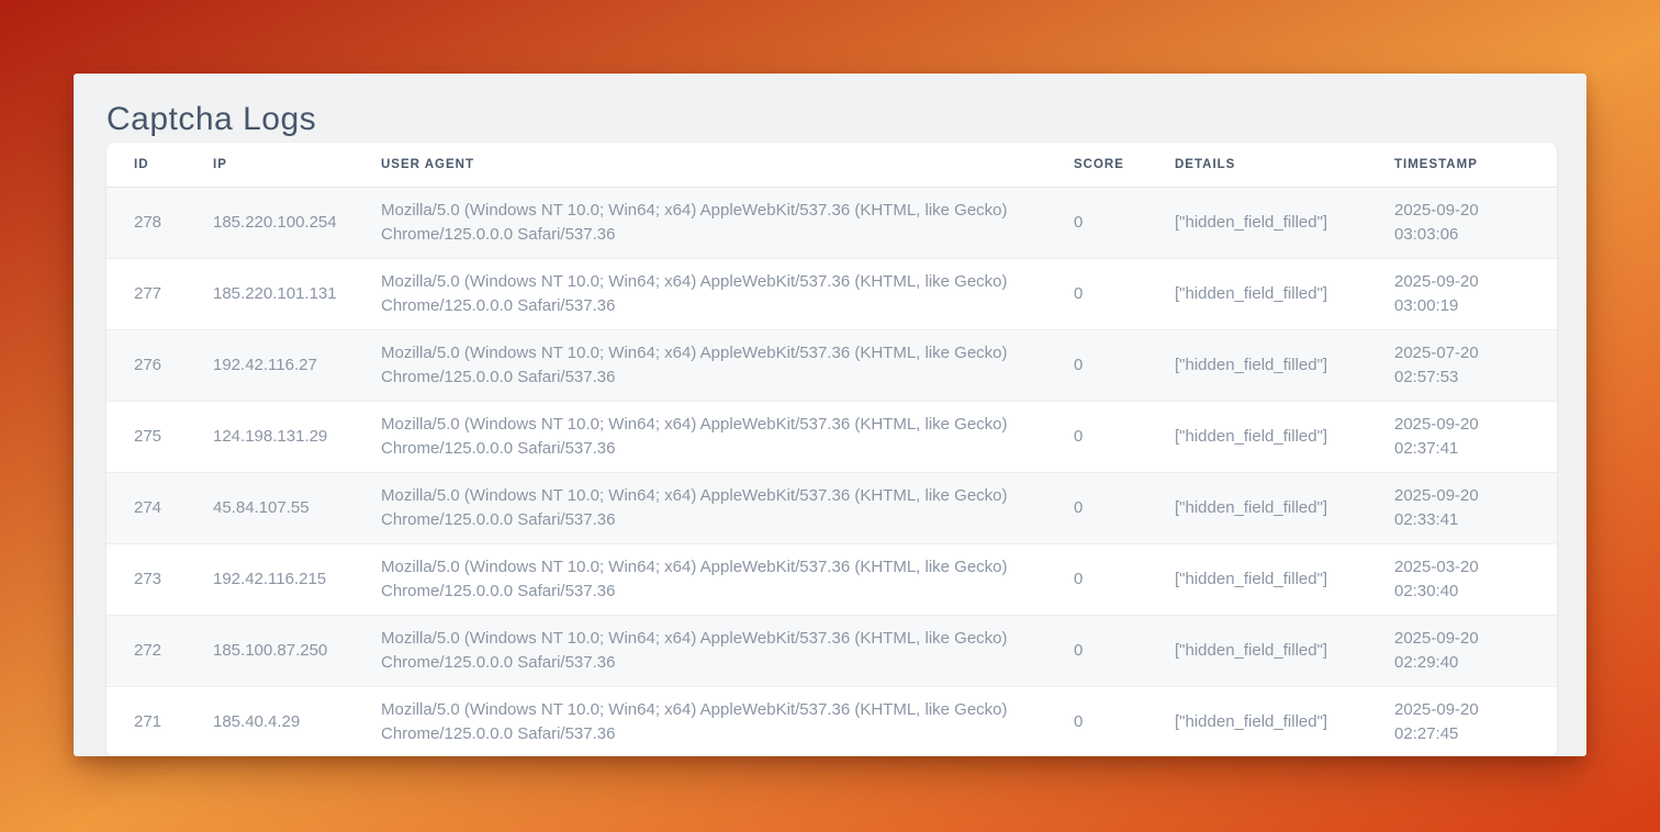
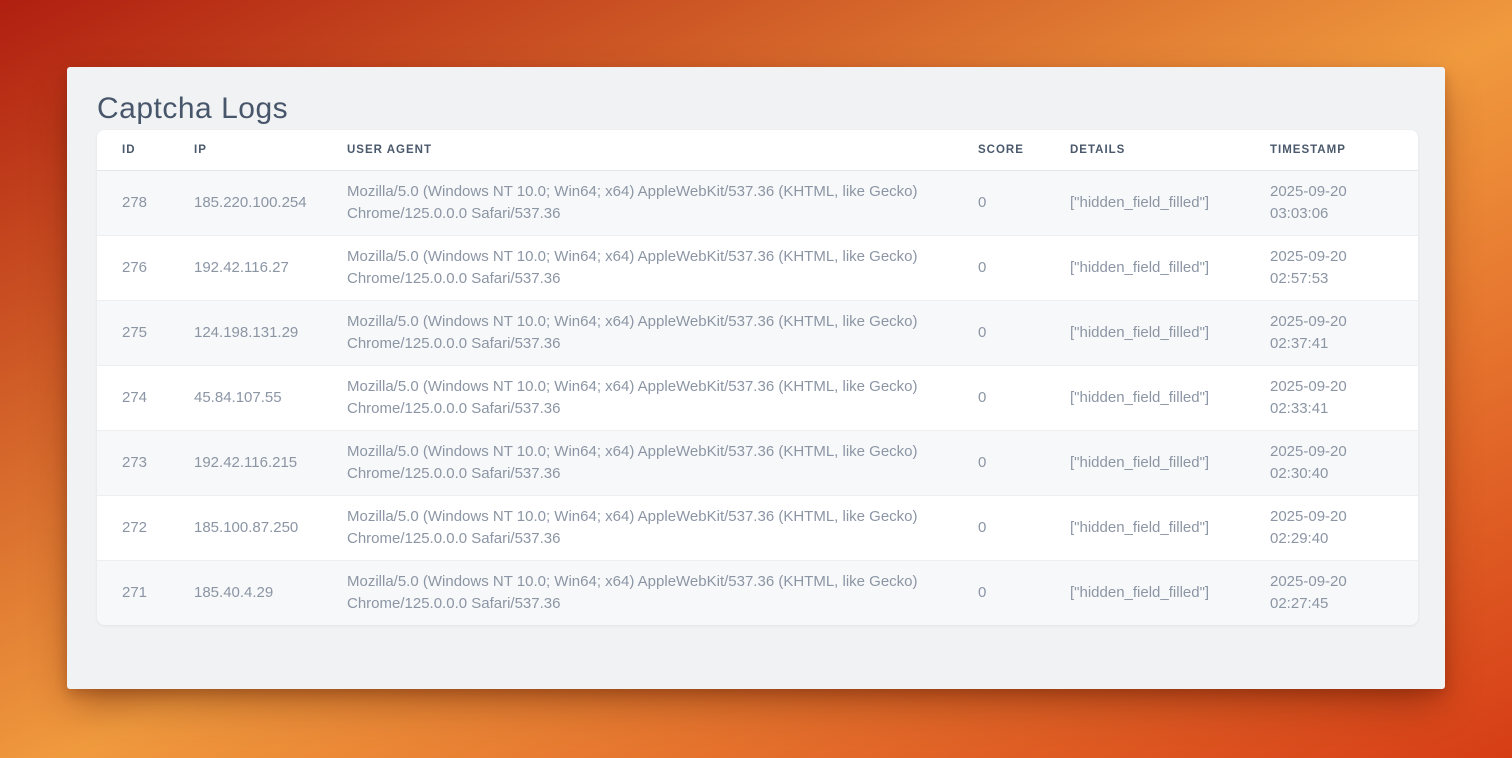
  Captcha Logs
  ID	IP	USER AGENT	SCORE	DETAILS	TIMESTAMP
  278	185.220.100.254	Mozilla/5.0 (Windows NT 10.0; Win64; x64) AppleWebKit/537.36 (KHTML, like Gecko) Chrome/125.0.0.0 Safari/537.36	0	["hidden_field_filled"]	2025-09-20 03:03:06
- 277	185.220.101.131	Mozilla/5.0 (Windows NT 10.0; Win64; x64) AppleWebKit/537.36 (KHTML, like Gecko) Chrome/125.0.0.0 Safari/537.36	0	["hidden_field_filled"]	2025-09-20 03:00:19
- 276	192.42.116.27	Mozilla/5.0 (Windows NT 10.0; Win64; x64) AppleWebKit/537.36 (KHTML, like Gecko) Chrome/125.0.0.0 Safari/537.36	0	["hidden_field_filled"]	2025-07-20 02:57:53
+ 276	192.42.116.27	Mozilla/5.0 (Windows NT 10.0; Win64; x64) AppleWebKit/537.36 (KHTML, like Gecko) Chrome/125.0.0.0 Safari/537.36	0	["hidden_field_filled"]	2025-09-20 02:57:53
  275	124.198.131.29	Mozilla/5.0 (Windows NT 10.0; Win64; x64) AppleWebKit/537.36 (KHTML, like Gecko) Chrome/125.0.0.0 Safari/537.36	0	["hidden_field_filled"]	2025-09-20 02:37:41
  274	45.84.107.55	Mozilla/5.0 (Windows NT 10.0; Win64; x64) AppleWebKit/537.36 (KHTML, like Gecko) Chrome/125.0.0.0 Safari/537.36	0	["hidden_field_filled"]	2025-09-20 02:33:41
- 273	192.42.116.215	Mozilla/5.0 (Windows NT 10.0; Win64; x64) AppleWebKit/537.36 (KHTML, like Gecko) Chrome/125.0.0.0 Safari/537.36	0	["hidden_field_filled"]	2025-03-20 02:30:40
+ 273	192.42.116.215	Mozilla/5.0 (Windows NT 10.0; Win64; x64) AppleWebKit/537.36 (KHTML, like Gecko) Chrome/125.0.0.0 Safari/537.36	0	["hidden_field_filled"]	2025-09-20 02:30:40
  272	185.100.87.250	Mozilla/5.0 (Windows NT 10.0; Win64; x64) AppleWebKit/537.36 (KHTML, like Gecko) Chrome/125.0.0.0 Safari/537.36	0	["hidden_field_filled"]	2025-09-20 02:29:40
  271	185.40.4.29	Mozilla/5.0 (Windows NT 10.0; Win64; x64) AppleWebKit/537.36 (KHTML, like Gecko) Chrome/125.0.0.0 Safari/537.36	0	["hidden_field_filled"]	2025-09-20 02:27:45
